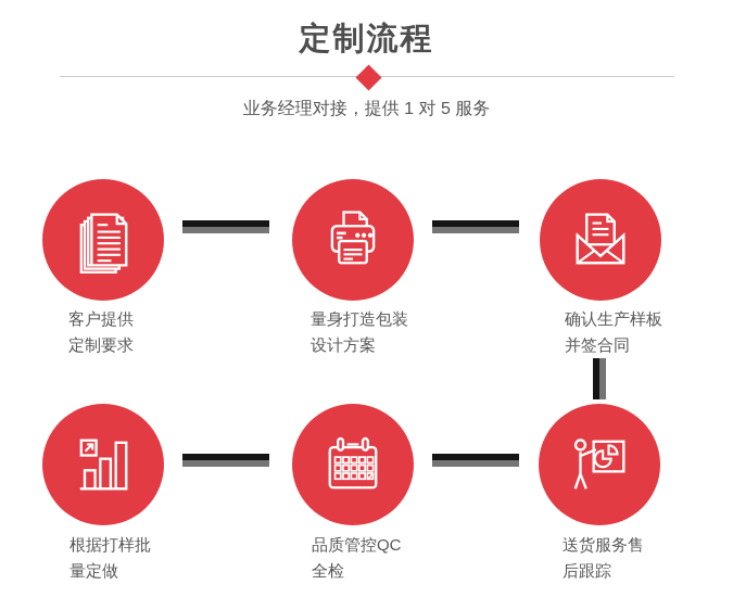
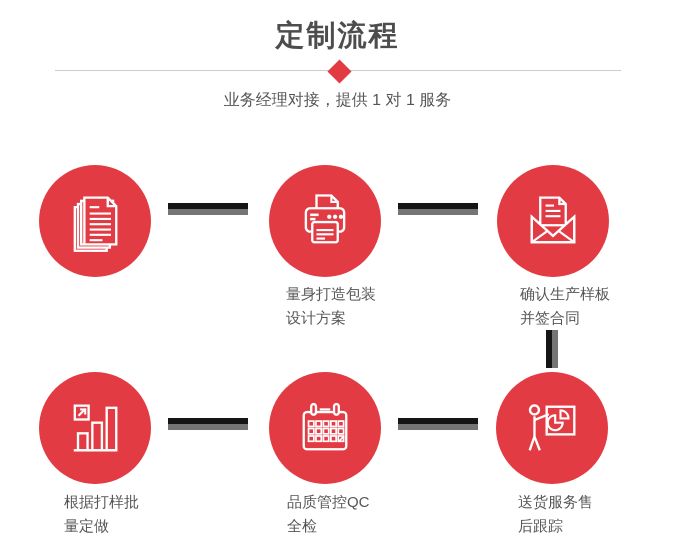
  定制流程
- 业务经理对接，提供 1 对 5 服务
+ 业务经理对接，提供 1 对 1 服务
- 客户提供
- 定制要求
  量身打造包装
  设计方案
  确认生产样板
  并签合同
  根据打样批
  量定做
  品质管控QC
  全检
  送货服务售
  后跟踪
